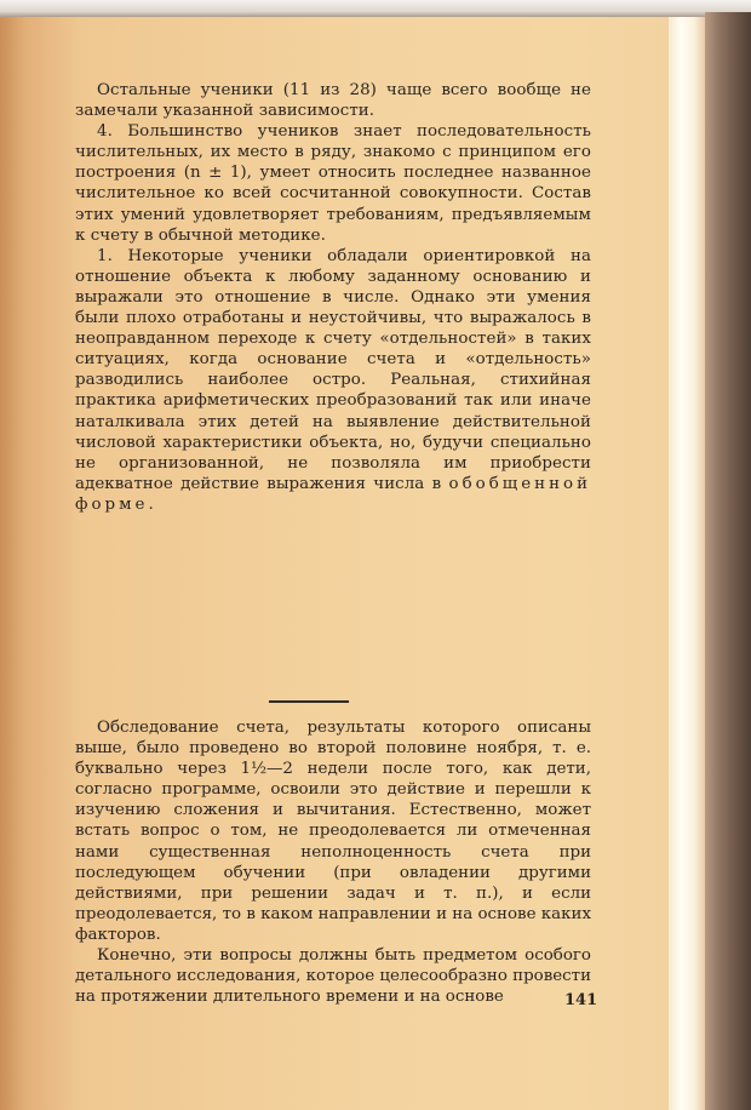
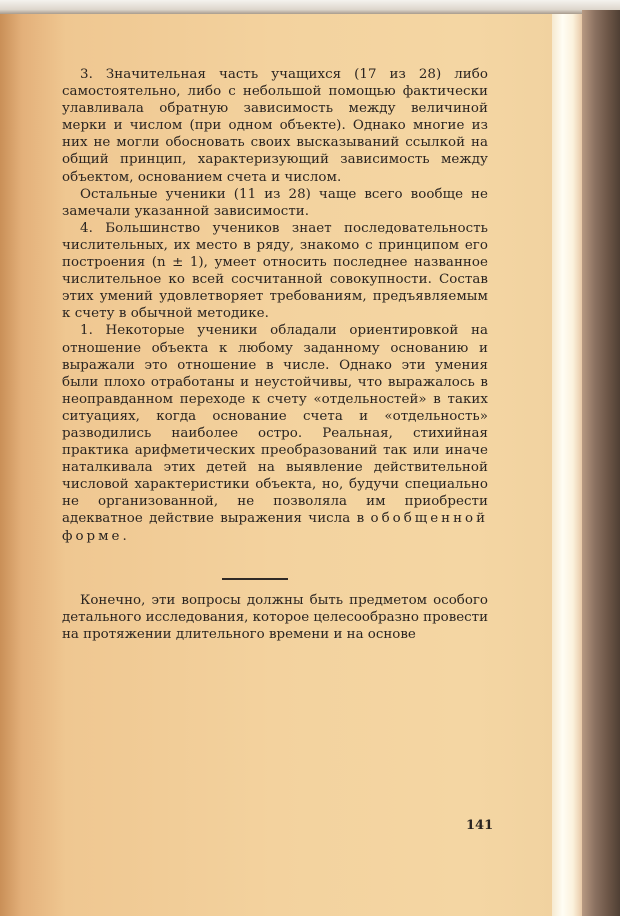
+ 3. Значительная часть учащихся (17 из 28) либо самостоятельно, либо с небольшой помощью фактически улавливала обратную зависимость между величиной мерки и числом (при одном объекте). Однако многие из них не могли обосновать своих высказываний ссылкой на общий принцип, характеризующий зависимость между объектом, основанием счета и числом.
  Остальные ученики (11 из 28) чаще всего вообще не замечали указанной зависимости.
  4. Большинство учеников знает последовательность числительных, их место в ряду, знакомо с принципом его построения (n ± 1), умеет относить последнее названное числительное ко всей сосчитанной совокупности. Состав этих умений удовлетворяет требованиям, предъявляемым к счету в обычной методике.
  1. Некоторые ученики обладали ориентировкой на отношение объекта к любому заданному основанию и выражали это отношение в числе. Однако эти умения были плохо отработаны и неустойчивы, что выражалось в неоправданном переходе к счету «отдельностей» в таких ситуациях, когда основание счета и «отдельность» разводились наиболее остро. Реальная, стихийная практика арифметических преобразований так или иначе наталкивала этих детей на выявление действительной числовой характеристики объекта, но, будучи специально не организованной, не позволяла им приобрести адекватное действие выражения числа в обобщенной форме.
- Обследование счета, результаты которого описаны выше, было проведено во второй половине ноября, т. е. буквально через 1½—2 недели после того, как дети, согласно программе, освоили это действие и перешли к изучению сложения и вычитания. Естественно, может встать вопрос о том, не преодолевается ли отмеченная нами существенная неполноценность счета при последующем обучении (при овладении другими действиями, при решении задач и т. п.), и если преодолевается, то в каком направлении и на основе каких факторов.
  Конечно, эти вопросы должны быть предметом особого детального исследования, которое целесообразно провести на протяжении длительного времени и на основе
  141
